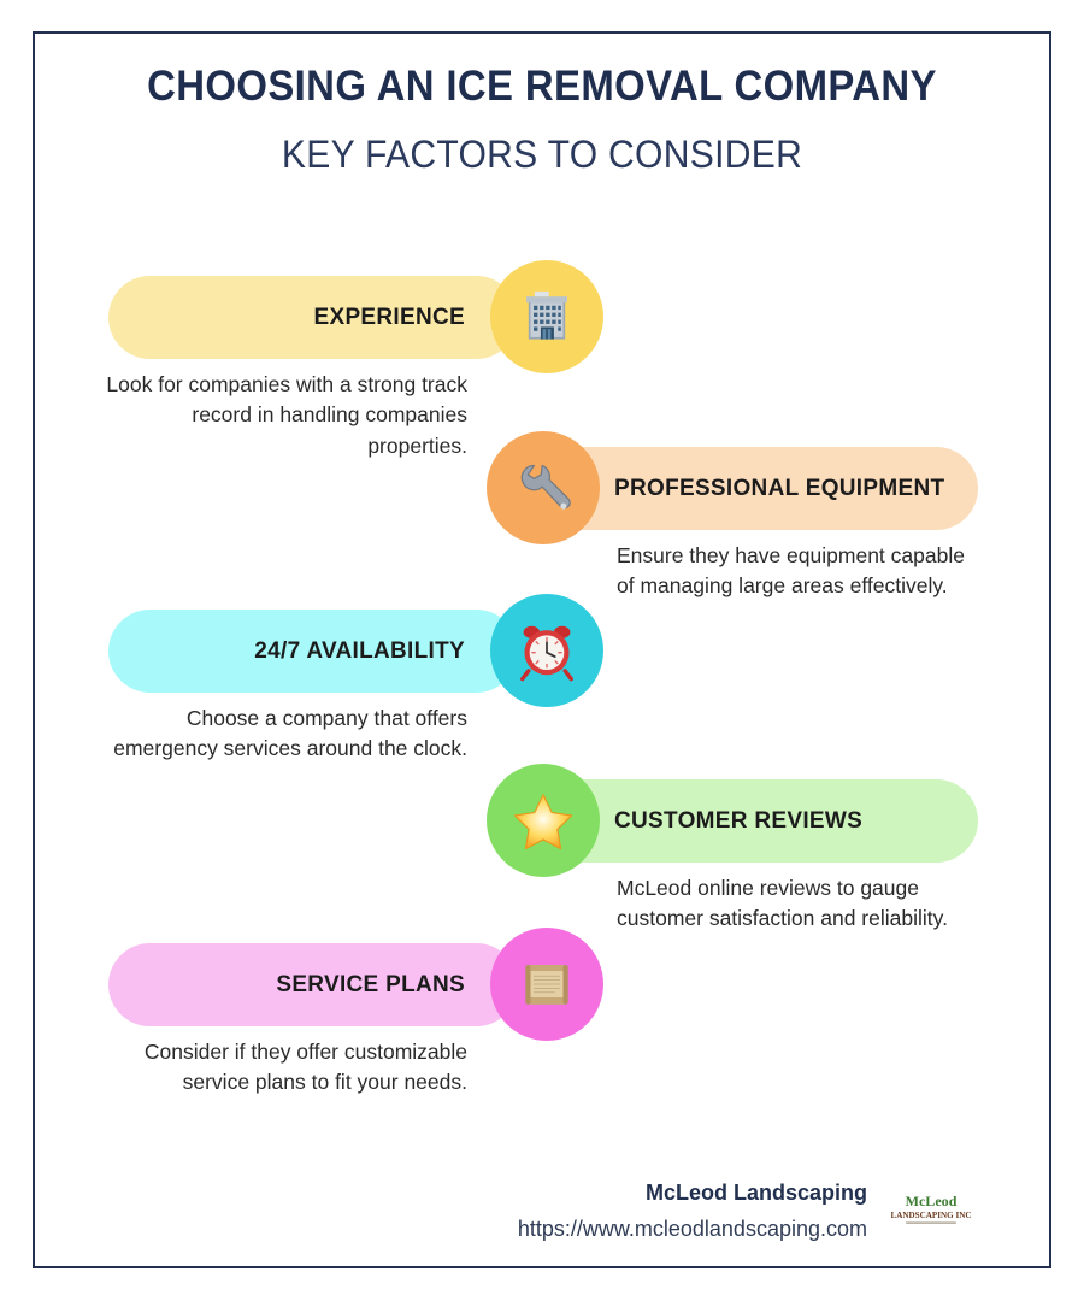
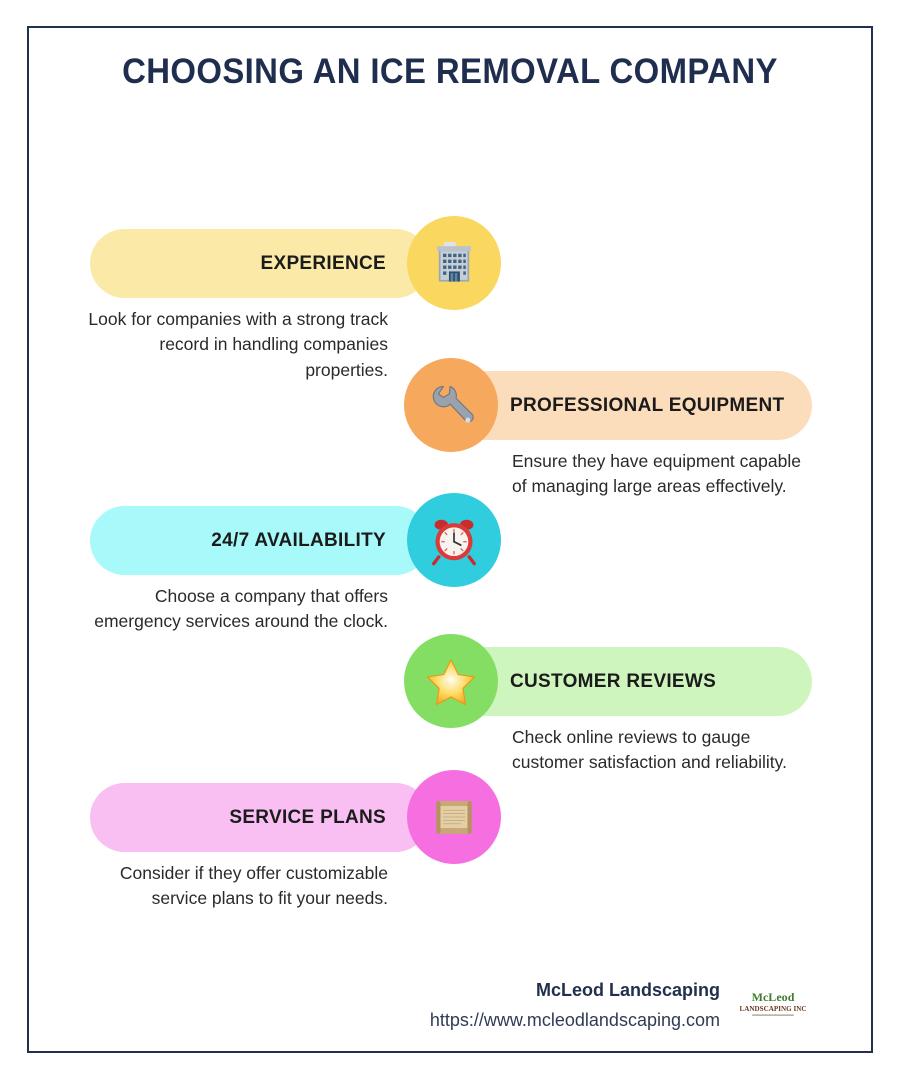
  CHOOSING AN ICE REMOVAL COMPANY
- KEY FACTORS TO CONSIDER
  EXPERIENCE
  Look for companies with a strong track record in handling companies properties.
  PROFESSIONAL EQUIPMENT
  Ensure they have equipment capable of managing large areas effectively.
  24/7 AVAILABILITY
  Choose a company that offers emergency services around the clock.
  CUSTOMER REVIEWS
- McLeod online reviews to gauge customer satisfaction and reliability.
+ Check online reviews to gauge customer satisfaction and reliability.
  SERVICE PLANS
  Consider if they offer customizable service plans to fit your needs.
  McLeod Landscaping
  https://www.mcleodlandscaping.com
  McLeod
  LANDSCAPING INC
